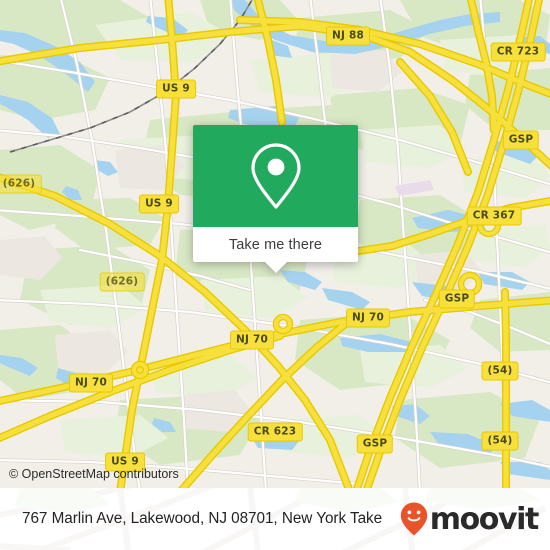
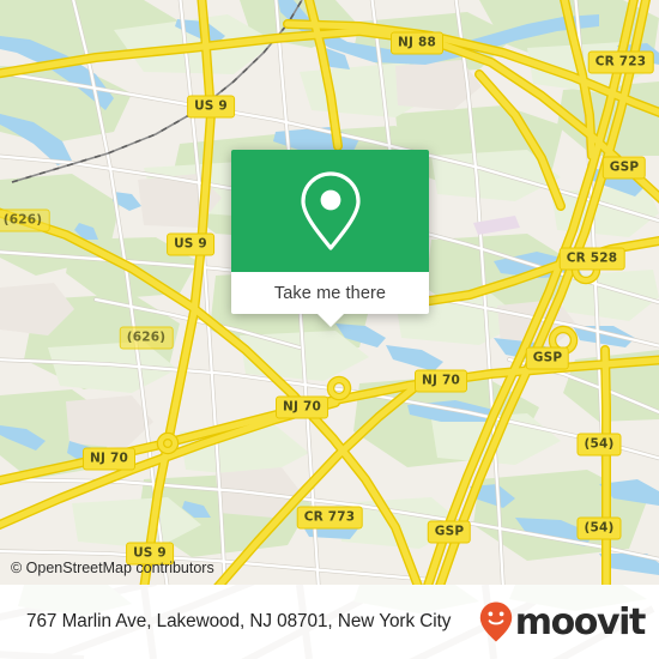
  NJ 88
  CR 723
  US 9
  GSP
  (626)
  US 9
- CR 367
+ CR 528
  (626)
  GSP
  NJ 70
  NJ 70
  (54)
  NJ 70
- CR 623
+ CR 773
  GSP
  (54)
  US 9
  © OpenStreetMap contributors
  Take me there
- 767 Marlin Ave, Lakewood, NJ 08701, New York Take
+ 767 Marlin Ave, Lakewood, NJ 08701, New York City
  moovit
